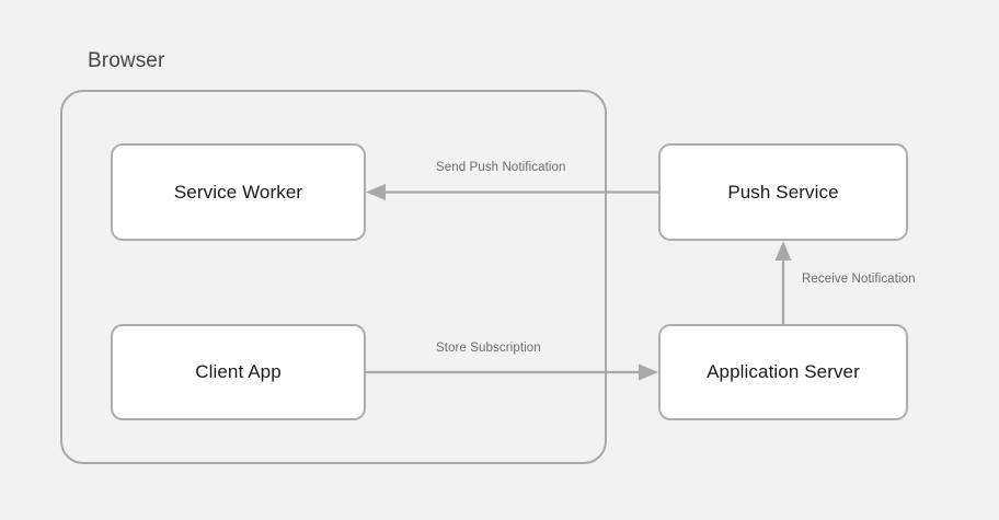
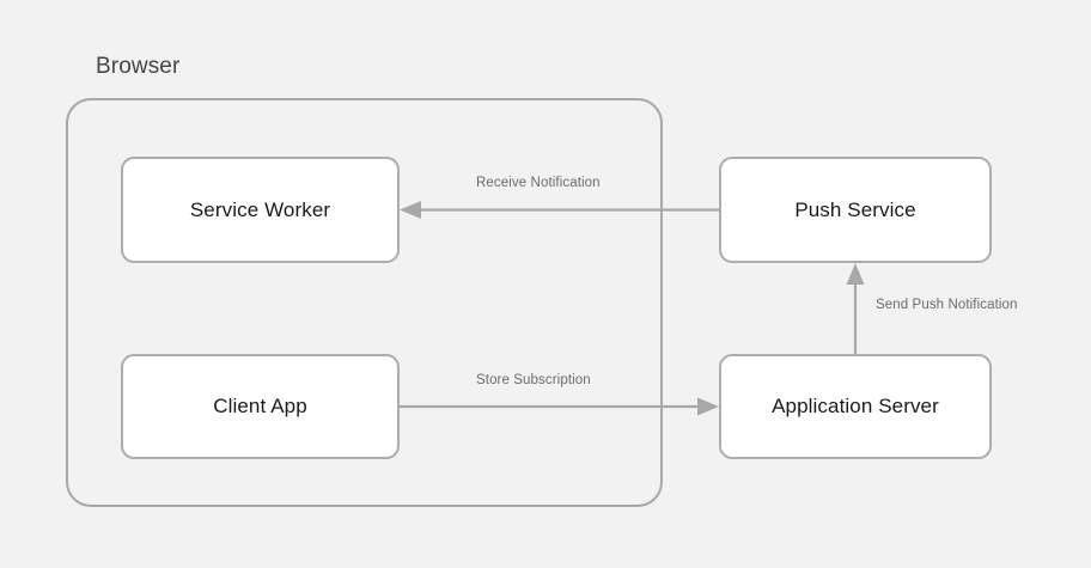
  Browser
  Service Worker
  Push Service
  Client App
  Application Server
- Send Push Notification
+ Receive Notification
  Store Subscription
- Receive Notification
+ Send Push Notification
